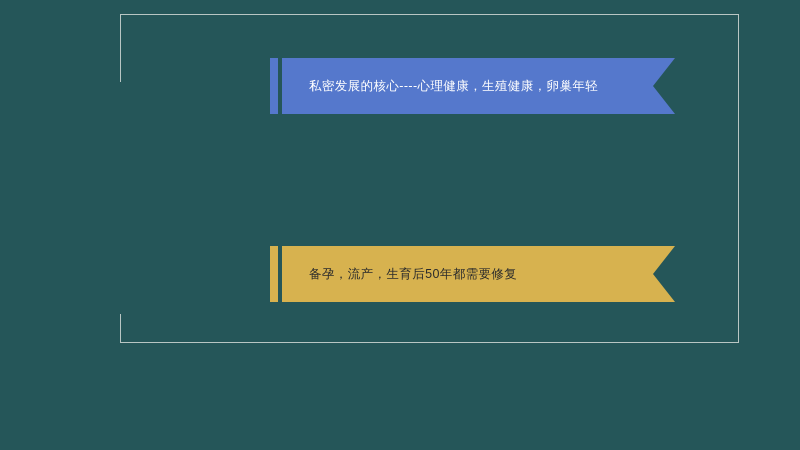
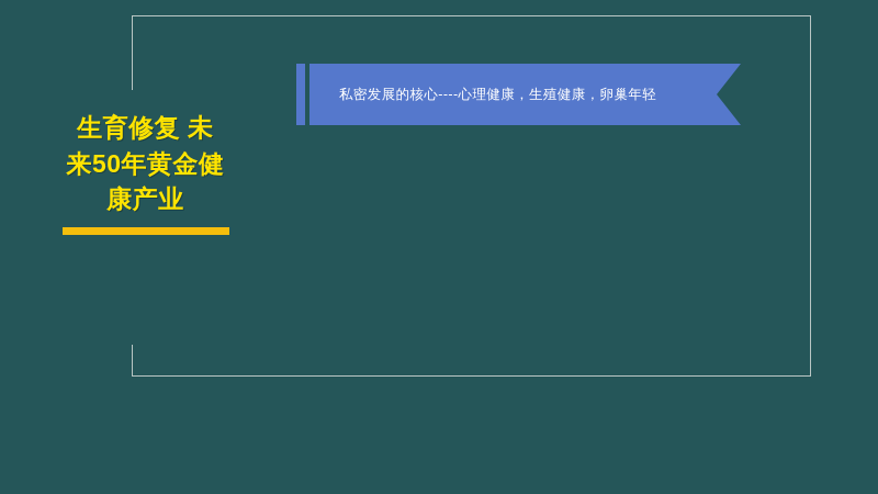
+ 生育修复 未
+ 来50年黄金健
+ 康产业
  私密发展的核心----心理健康，生殖健康，卵巢年轻
- 备孕，流产，生育后50年都需要修复
